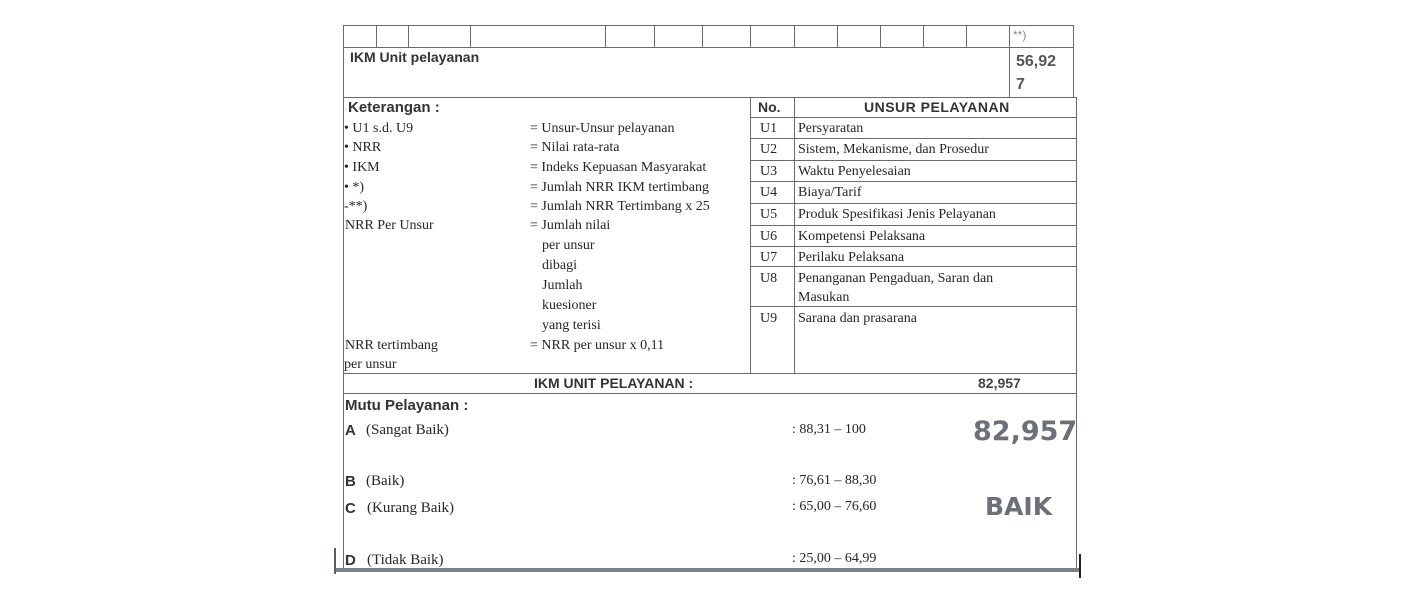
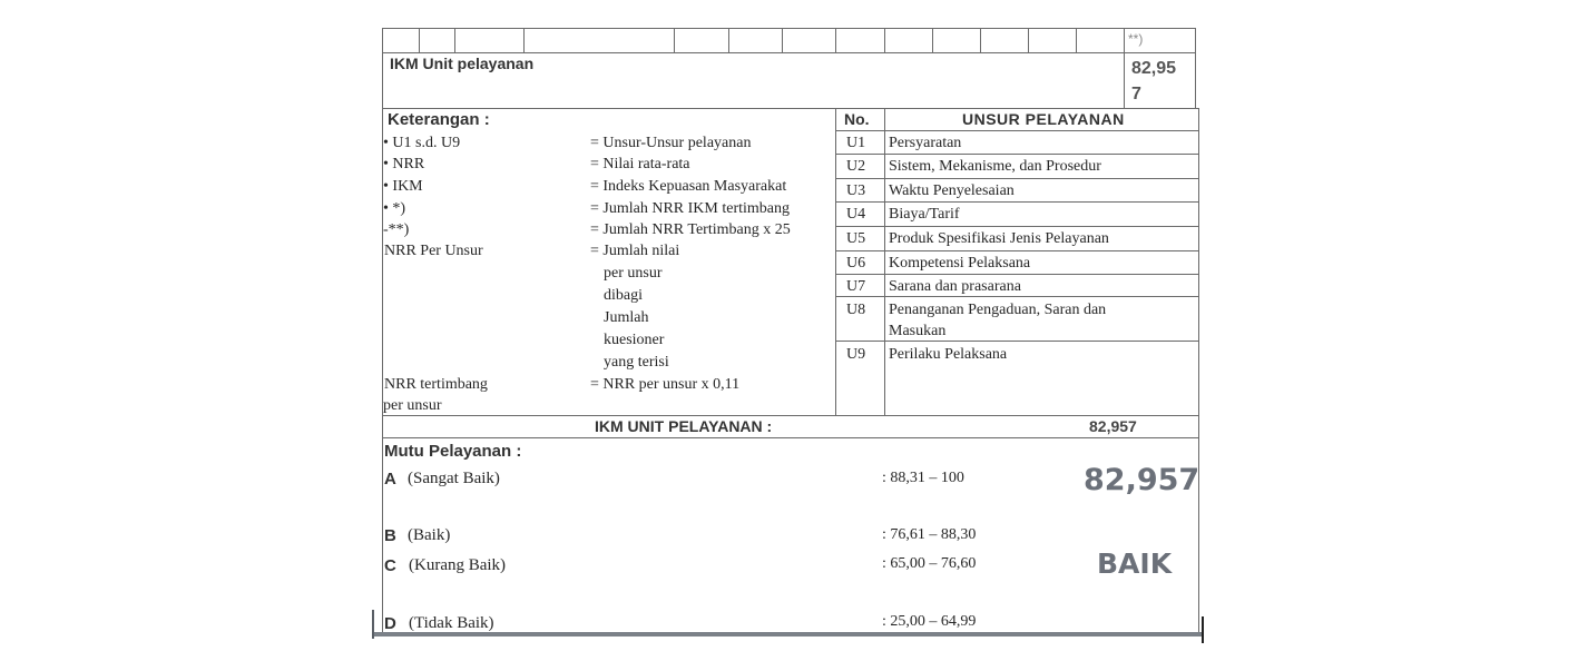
  **)
  IKM Unit pelayanan
- 56,92
+ 82,95
  7
  Keterangan :
  • U1 s.d. U9
  = Unsur-Unsur pelayanan
  • NRR
  = Nilai rata-rata
  • IKM
  = Indeks Kepuasan Masyarakat
  • *)
  = Jumlah NRR IKM tertimbang
  -**)
  = Jumlah NRR Tertimbang x 25
  NRR Per Unsur
  = Jumlah nilai
  per unsur
  dibagi
  Jumlah
  kuesioner
  yang terisi
  NRR tertimbang
  = NRR per unsur x 0,11
  per unsur
  No.
  UNSUR PELAYANAN
  U1
  Persyaratan
  U2
  Sistem, Mekanisme, dan Prosedur
  U3
  Waktu Penyelesaian
  U4
  Biaya/Tarif
  U5
  Produk Spesifikasi Jenis Pelayanan
  U6
  Kompetensi Pelaksana
  U7
- Perilaku Pelaksana
+ Sarana dan prasarana
  U8
  Penanganan Pengaduan, Saran dan
  Masukan
  U9
- Sarana dan prasarana
+ Perilaku Pelaksana
  IKM UNIT PELAYANAN :
  82,957
  Mutu Pelayanan :
  A
  (Sangat Baik)
  : 88,31 – 100
  B
  (Baik)
  : 76,61 – 88,30
  C
  (Kurang Baik)
  : 65,00 – 76,60
  D
  (Tidak Baik)
  : 25,00 – 64,99
  82,957
  BAIK
